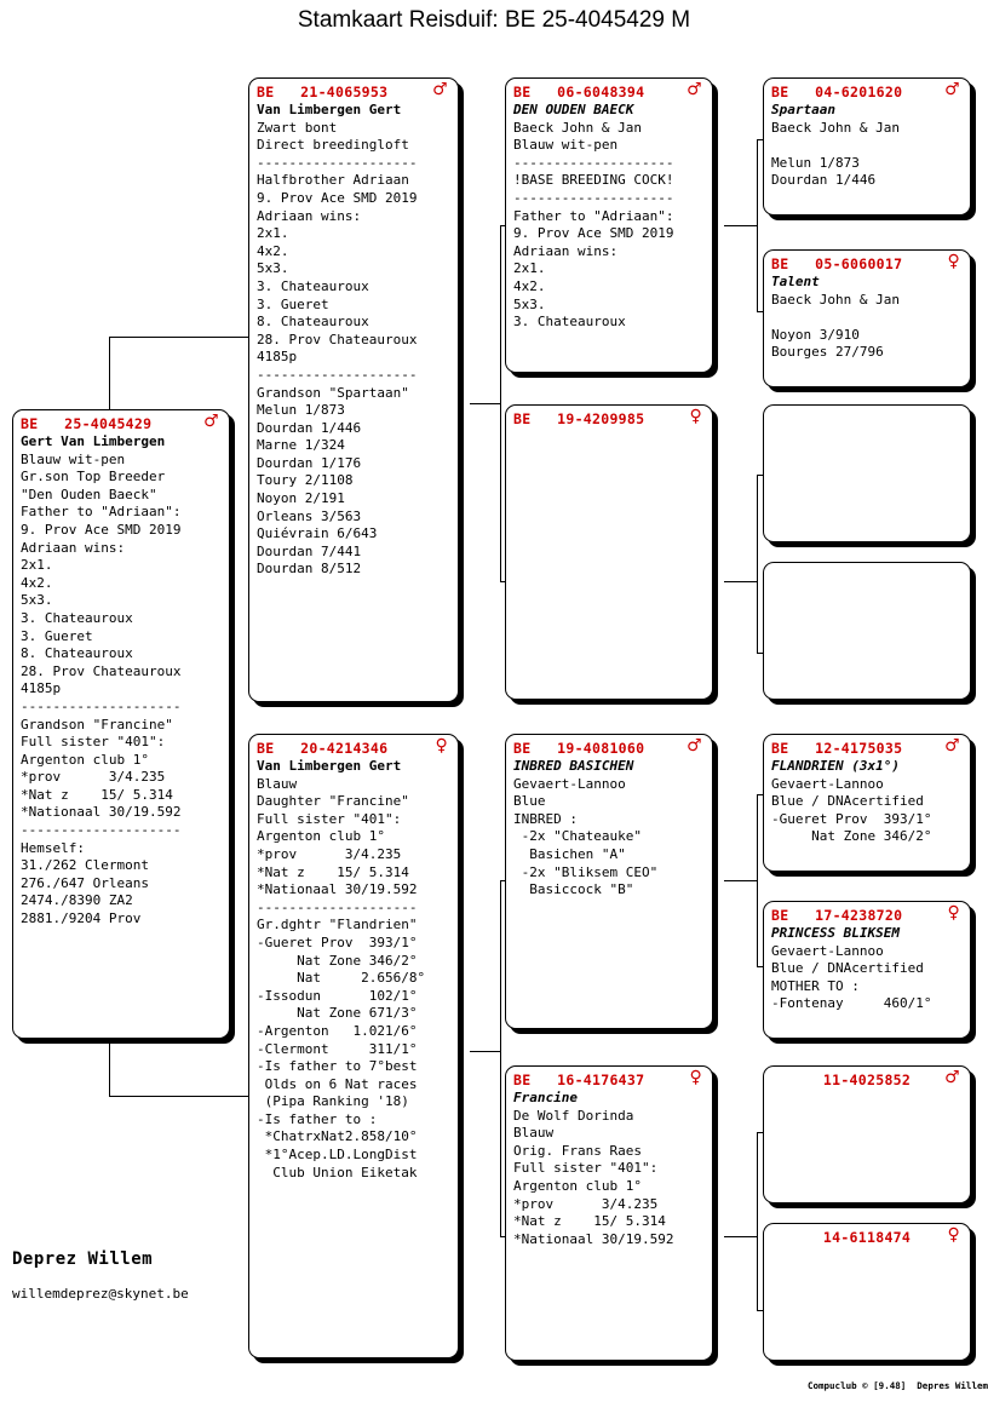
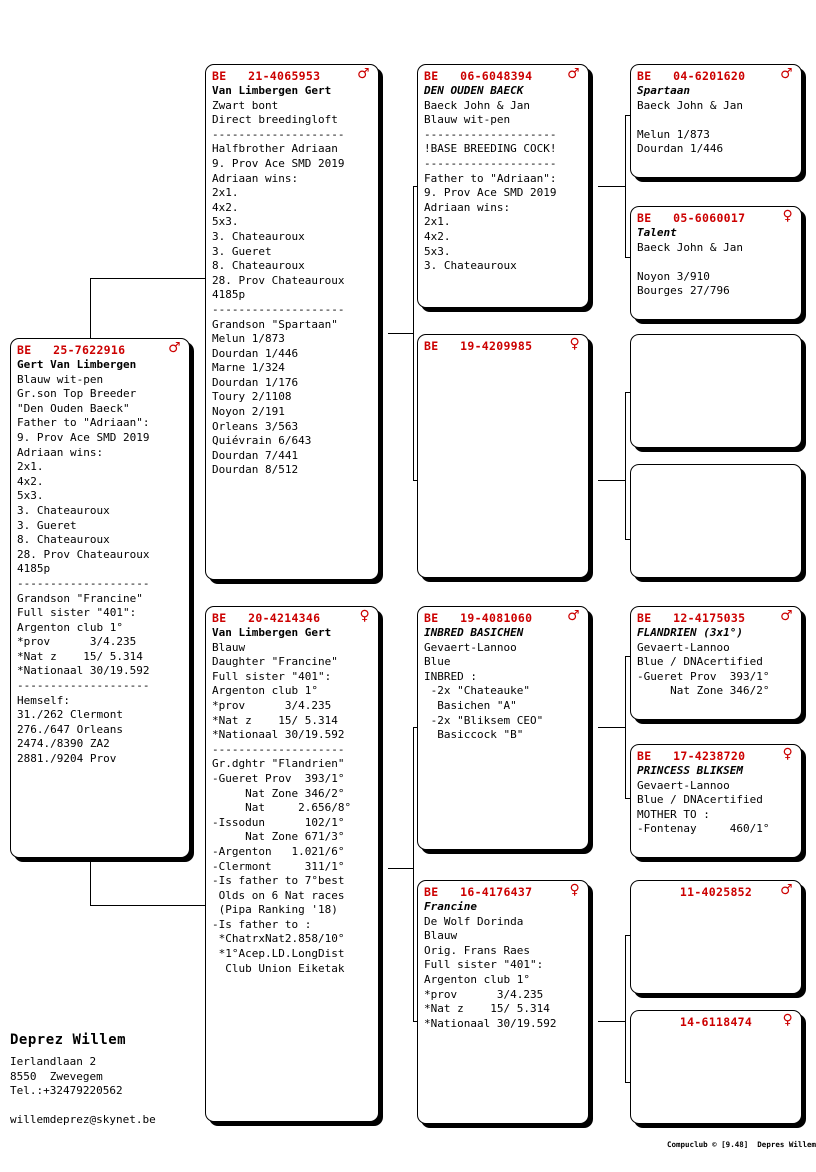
- Stamkaart Reisduif: BE 25-4045429 M
- BE 25-4045429
+ BE 25-7622916
  ♂
  Gert Van Limbergen
  Blauw wit-pen
  Gr.son Top Breeder
  "Den Ouden Baeck"
  Father to "Adriaan":
  9. Prov Ace SMD 2019
  Adriaan wins:
  2x1.
  4x2.
  5x3.
  3. Chateauroux
  3. Gueret
  8. Chateauroux
  28. Prov Chateauroux
  4185p
  --------------------
  Grandson "Francine"
  Full sister "401":
  Argenton club 1°
  *prov 3/4.235
  *Nat z 15/ 5.314
  *Nationaal 30/19.592
  --------------------
  Hemself:
  31./262 Clermont
  276./647 Orleans
  2474./8390 ZA2
  2881./9204 Prov
  BE 21-4065953
  ♂
  Van Limbergen Gert
  Zwart bont
  Direct breedingloft
  --------------------
  Halfbrother Adriaan
  9. Prov Ace SMD 2019
  Adriaan wins:
  2x1.
  4x2.
  5x3.
  3. Chateauroux
  3. Gueret
  8. Chateauroux
  28. Prov Chateauroux
  4185p
  --------------------
  Grandson "Spartaan"
  Melun 1/873
  Dourdan 1/446
  Marne 1/324
  Dourdan 1/176
  Toury 2/1108
  Noyon 2/191
  Orleans 3/563
  Quiévrain 6/643
  Dourdan 7/441
  Dourdan 8/512
  BE 20-4214346
  ♀
  Van Limbergen Gert
  Blauw
  Daughter "Francine"
  Full sister "401":
  Argenton club 1°
  *prov 3/4.235
  *Nat z 15/ 5.314
  *Nationaal 30/19.592
  --------------------
  Gr.dghtr "Flandrien"
  -Gueret Prov 393/1°
  Nat Zone 346/2°
  Nat 2.656/8°
  -Issodun 102/1°
  Nat Zone 671/3°
  -Argenton 1.021/6°
  -Clermont 311/1°
  -Is father to 7°best
  Olds on 6 Nat races
  (Pipa Ranking '18)
  -Is father to :
  *ChatrxNat2.858/10°
  *1°Acep.LD.LongDist
  Club Union Eiketak
  BE 06-6048394
  ♂
  DEN OUDEN BAECK
  Baeck John & Jan
  Blauw wit-pen
  --------------------
  !BASE BREEDING COCK!
  --------------------
  Father to "Adriaan":
  9. Prov Ace SMD 2019
  Adriaan wins:
  2x1.
  4x2.
  5x3.
  3. Chateauroux
  BE 19-4209985
  ♀
  BE 19-4081060
  ♂
  INBRED BASICHEN
  Gevaert-Lannoo
  Blue
  INBRED :
  -2x "Chateauke"
  Basichen "A"
  -2x "Bliksem CEO"
  Basiccock "B"
  BE 16-4176437
  ♀
  Francine
  De Wolf Dorinda
  Blauw
  Orig. Frans Raes
  Full sister "401":
  Argenton club 1°
  *prov 3/4.235
  *Nat z 15/ 5.314
  *Nationaal 30/19.592
  BE 04-6201620
  ♂
  Spartaan
  Baeck John & Jan
  Melun 1/873
  Dourdan 1/446
  BE 05-6060017
  ♀
  Talent
  Baeck John & Jan
  Noyon 3/910
  Bourges 27/796
  BE 12-4175035
  ♂
  FLANDRIEN (3x1°)
  Gevaert-Lannoo
  Blue / DNAcertified
  -Gueret Prov 393/1°
  Nat Zone 346/2°
  BE 17-4238720
  ♀
  PRINCESS BLIKSEM
  Gevaert-Lannoo
  Blue / DNAcertified
  MOTHER TO :
  -Fontenay 460/1°
  11-4025852
  ♂
  14-6118474
  ♀
  Deprez Willem
+ Ierlandlaan 2
+ 8550 Zwevegem
+ Tel.:+32479220562
  willemdeprez@skynet.be
  Compuclub © [9.48] Depres Willem
